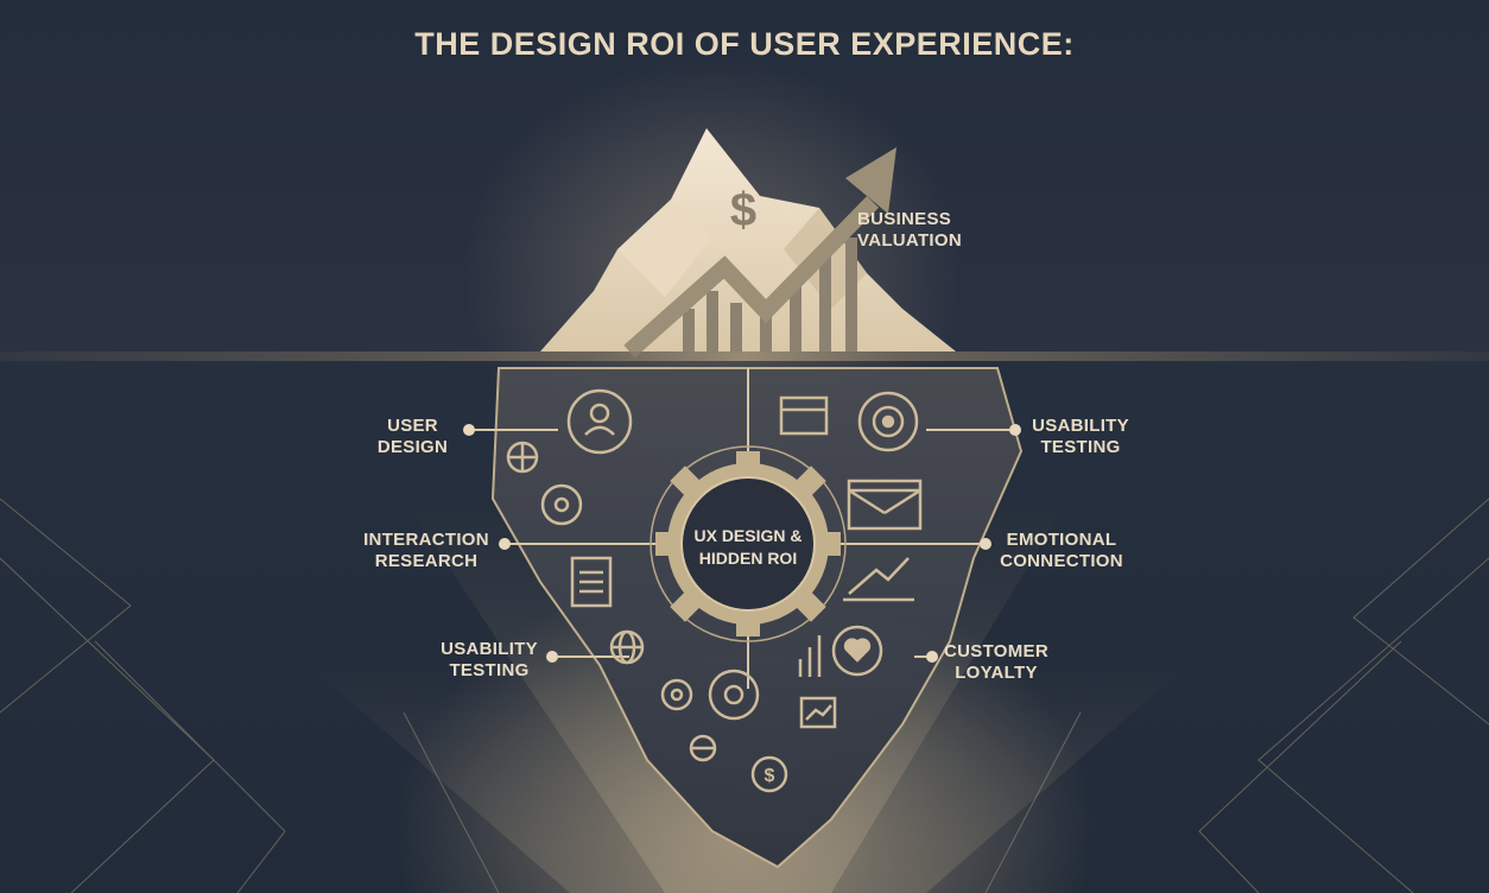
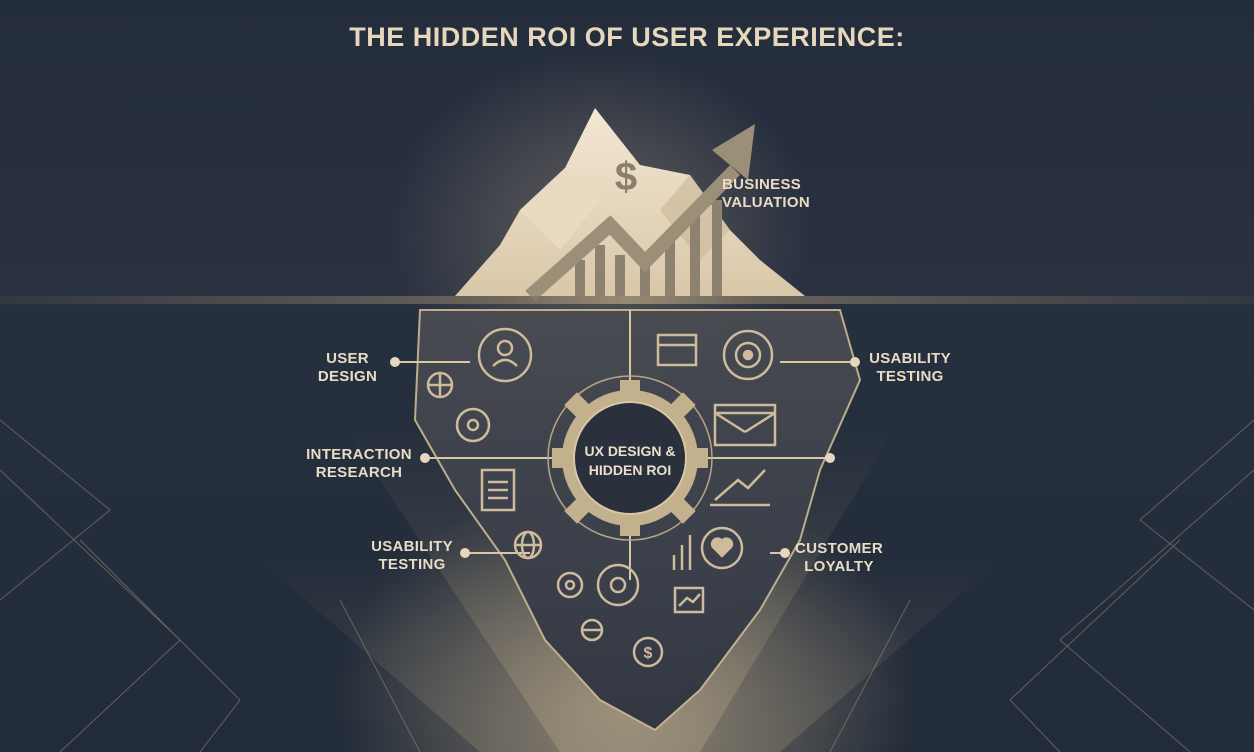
- THE DESIGN ROI OF USER EXPERIENCE:
+ THE HIDDEN ROI OF USER EXPERIENCE:
  $
  $
  BUSINESS
  VALUATION
  USER
  DESIGN
  INTERACTION
  RESEARCH
  USABILITY
  TESTING
  USABILITY
  TESTING
- EMOTIONAL
- CONNECTION
  CUSTOMER
  LOYALTY
  UX DESIGN &
  HIDDEN ROI
